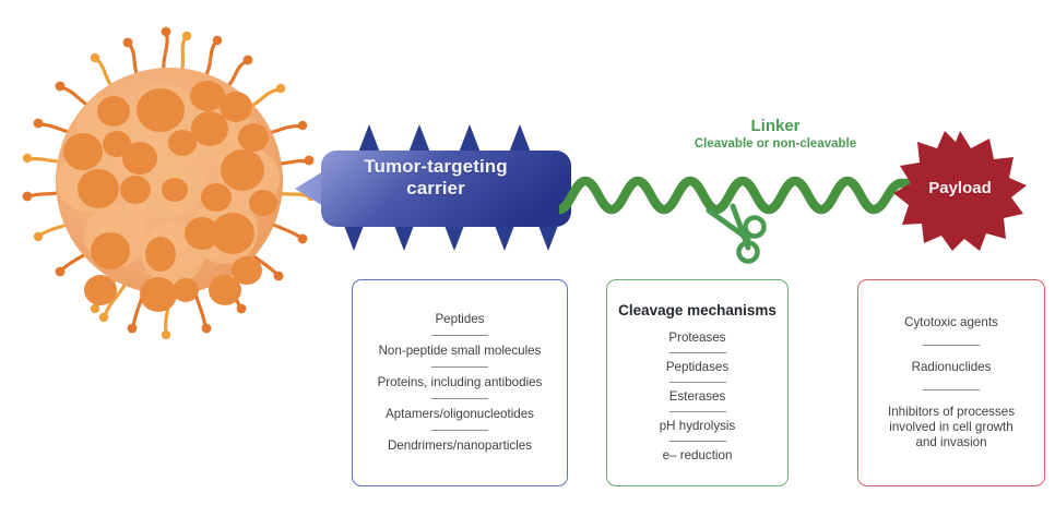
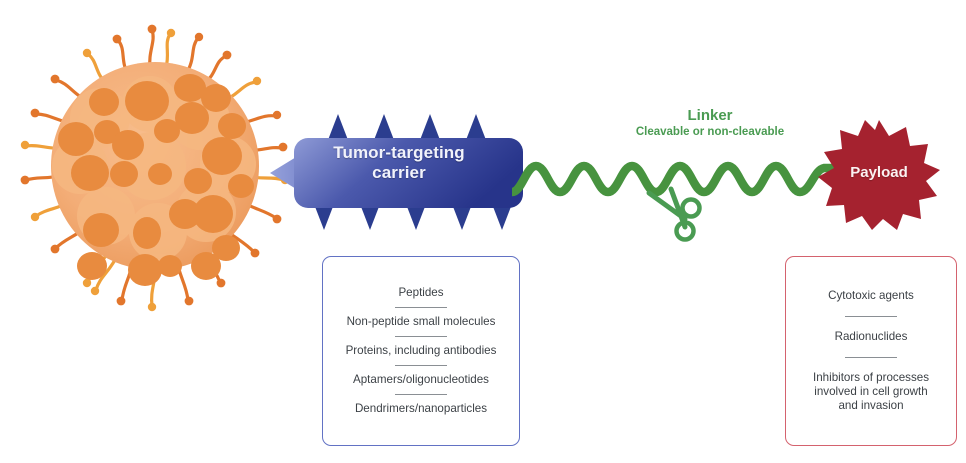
  Tumor-targeting
  carrier
  Linker
  Cleavable or non-cleavable
  Payload
  Peptides
  Non-peptide small molecules
  Proteins, including antibodies
  Aptamers/oligonucleotides
  Dendrimers/nanoparticles
- Cleavage mechanisms
- Proteases
- Peptidases
- Esterases
- pH hydrolysis
- e– reduction
  Cytotoxic agents
  Radionuclides
  Inhibitors of processes
  involved in cell growth
  and invasion
